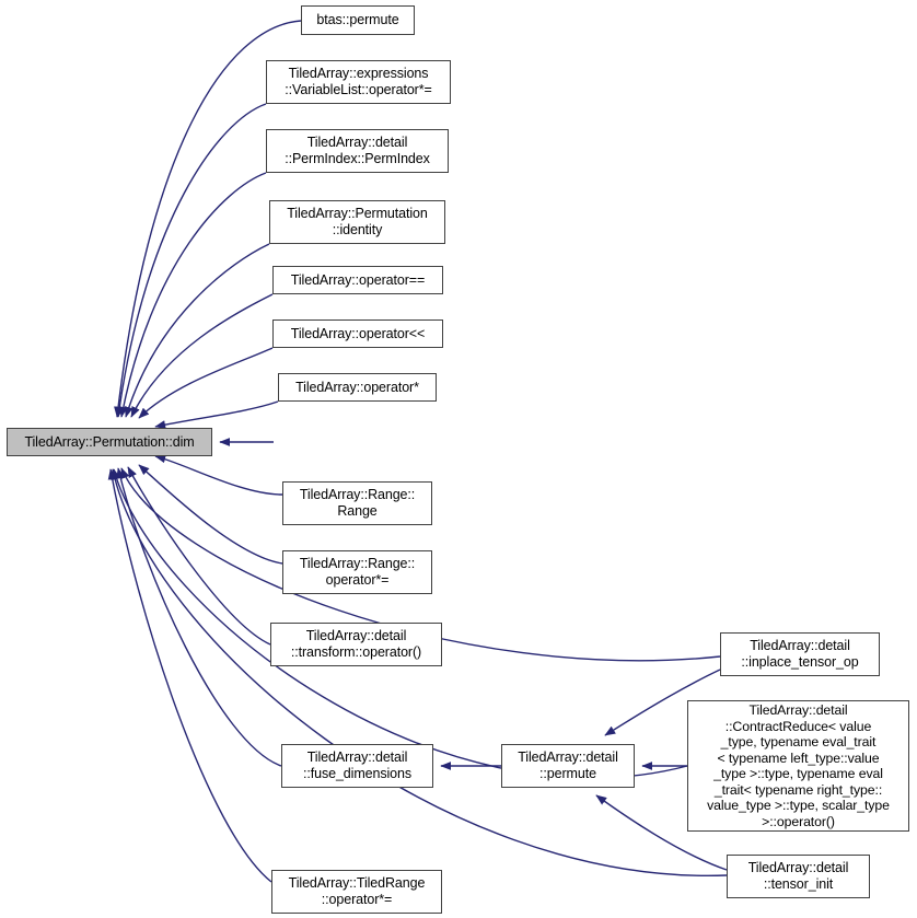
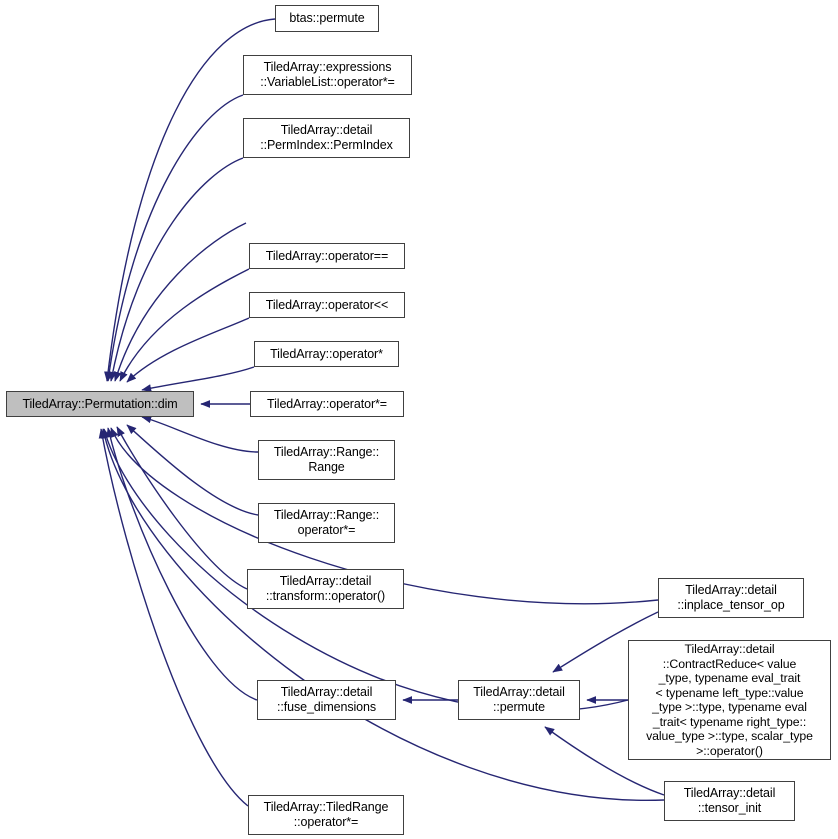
  TiledArray::Permutation::dim
  btas::permute
  TiledArray::expressions
  ::VariableList::operator*=
  TiledArray::detail
  ::PermIndex::PermIndex
- TiledArray::Permutation
- ::identity
  TiledArray::operator==
  TiledArray::operator<<
  TiledArray::operator*
+ TiledArray::operator*=
  TiledArray::Range::
  Range
  TiledArray::Range::
  operator*=
  TiledArray::detail
  ::transform::operator()
  TiledArray::detail
  ::fuse_dimensions
  TiledArray::TiledRange
  ::operator*=
  TiledArray::detail
  ::permute
  TiledArray::detail
  ::inplace_tensor_op
  TiledArray::detail
  ::ContractReduce< value
  _type, typename eval_trait
  < typename left_type::value
  _type >::type, typename eval
  _trait< typename right_type::
  value_type >::type, scalar_type
  >::operator()
  TiledArray::detail
  ::tensor_init
